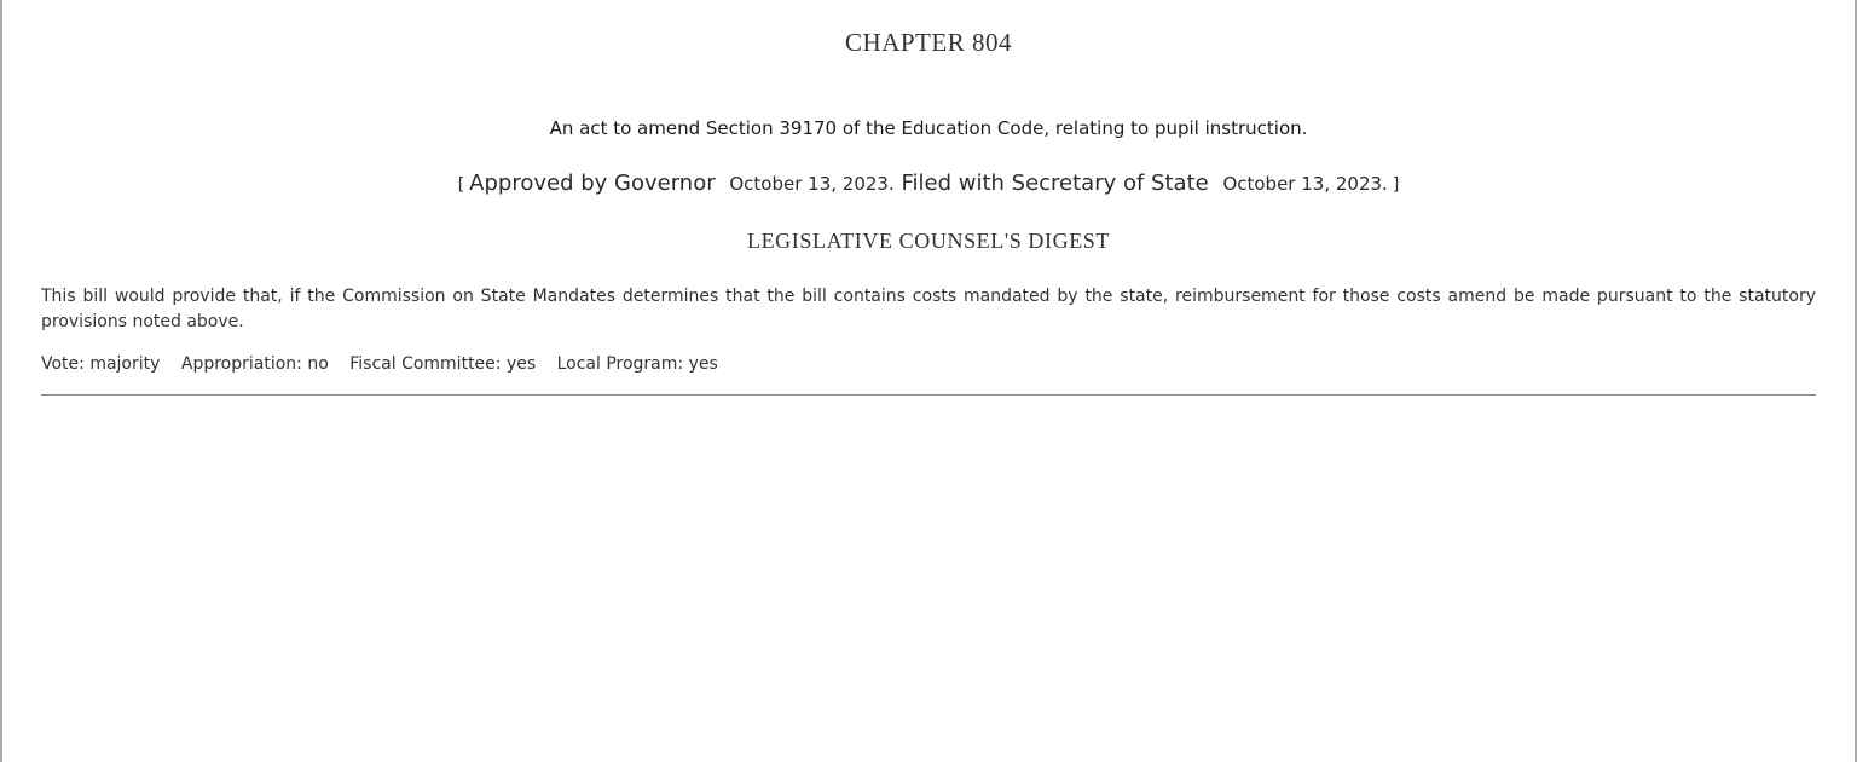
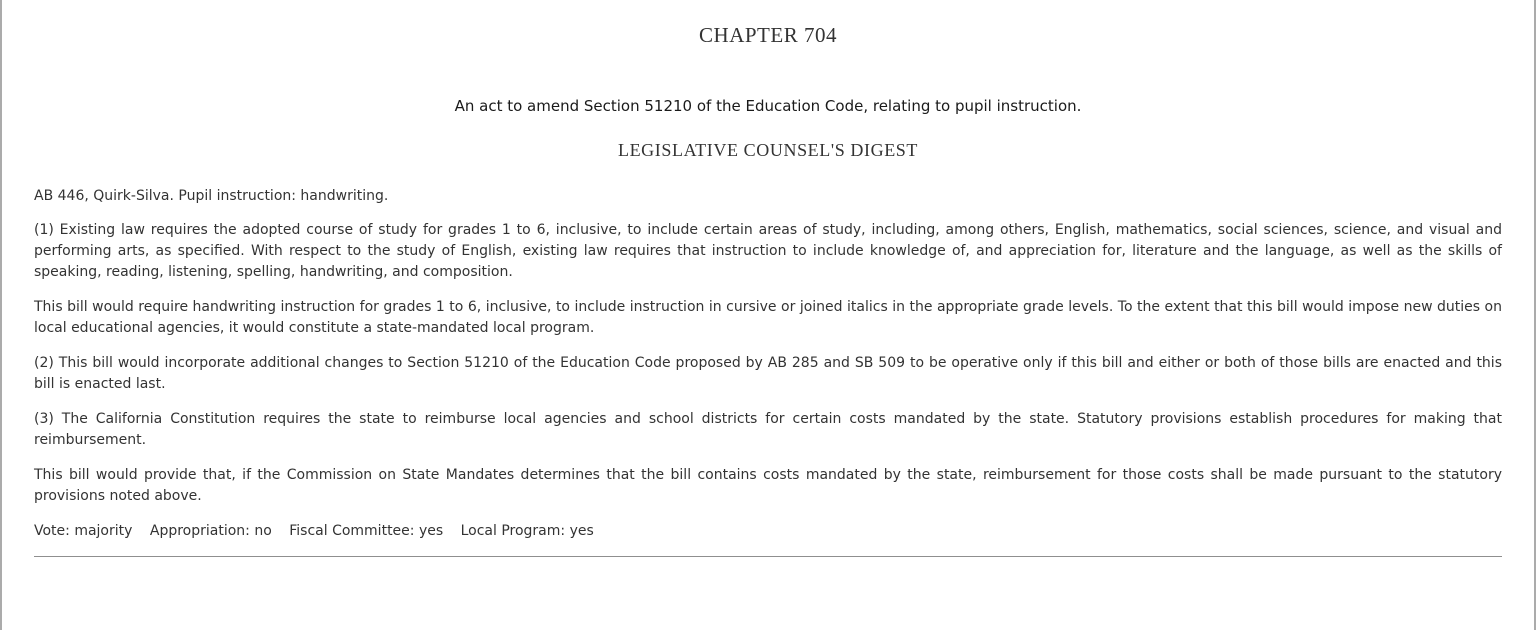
- CHAPTER 804
+ CHAPTER 704
- An act to amend Section 39170 of the Education Code, relating to pupil instruction.
+ An act to amend Section 51210 of the Education Code, relating to pupil instruction.
- [ Approved by Governor October 13, 2023. Filed with Secretary of State October 13, 2023. ]
  LEGISLATIVE COUNSEL'S DIGEST
+ AB 446, Quirk-Silva. Pupil instruction: handwriting.
+ (1) Existing law requires the adopted course of study for grades 1 to 6, inclusive, to include certain areas of study, including, among others, English, mathematics, social sciences, science, and visual and performing arts, as specified. With respect to the study of English, existing law requires that instruction to include knowledge of, and appreciation for, literature and the language, as well as the skills of speaking, reading, listening, spelling, handwriting, and composition.
+ This bill would require handwriting instruction for grades 1 to 6, inclusive, to include instruction in cursive or joined italics in the appropriate grade levels. To the extent that this bill would impose new duties on local educational agencies, it would constitute a state-mandated local program.
+ (2) This bill would incorporate additional changes to Section 51210 of the Education Code proposed by AB 285 and SB 509 to be operative only if this bill and either or both of those bills are enacted and this bill is enacted last.
+ (3) The California Constitution requires the state to reimburse local agencies and school districts for certain costs mandated by the state. Statutory provisions establish procedures for making that reimbursement.
- This bill would provide that, if the Commission on State Mandates determines that the bill contains costs mandated by the state, reimbursement for those costs amend be made pursuant to the statutory provisions noted above.
+ This bill would provide that, if the Commission on State Mandates determines that the bill contains costs mandated by the state, reimbursement for those costs shall be made pursuant to the statutory provisions noted above.
  Vote: majority Appropriation: no Fiscal Committee: yes Local Program: yes
